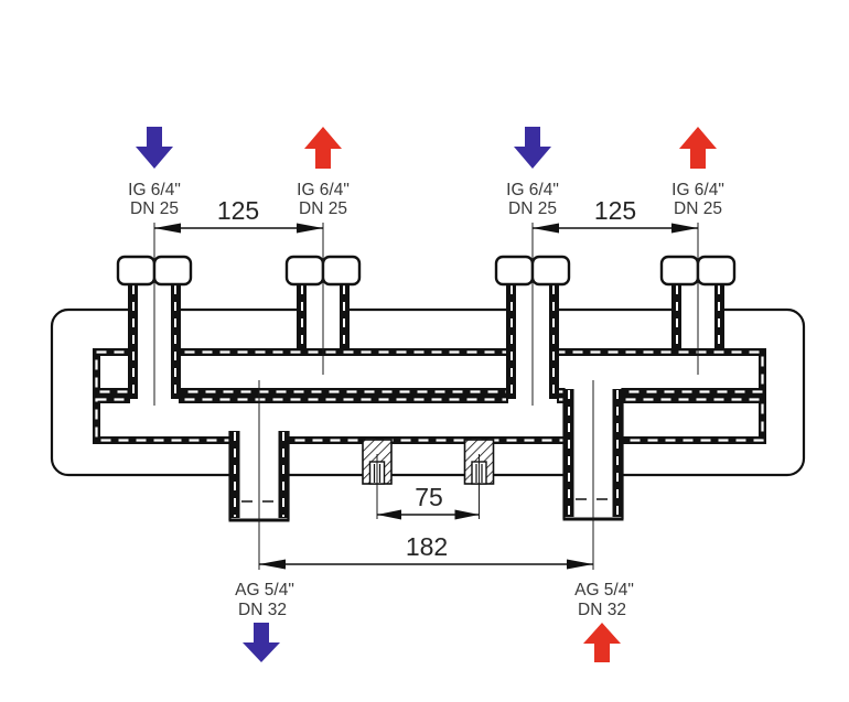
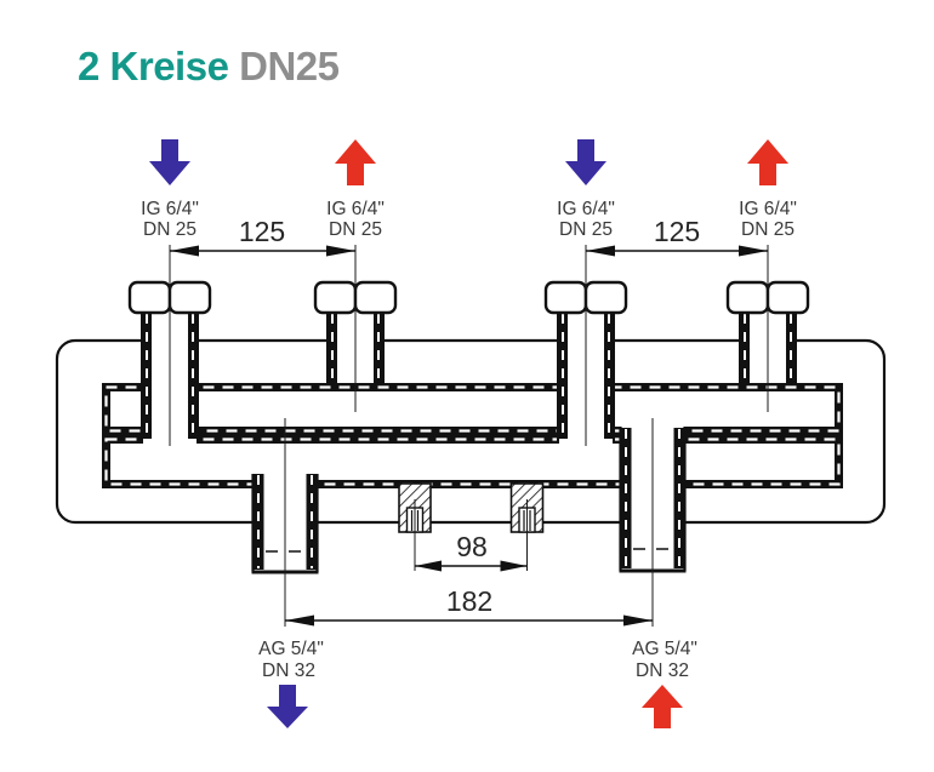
+ 2 Kreise DN25
  125
  125
- 75
+ 98
  182
  IG 6/4"
  DN 25
  IG 6/4"
  DN 25
  IG 6/4"
  DN 25
  IG 6/4"
  DN 25
  AG 5/4"
  DN 32
  AG 5/4"
  DN 32
